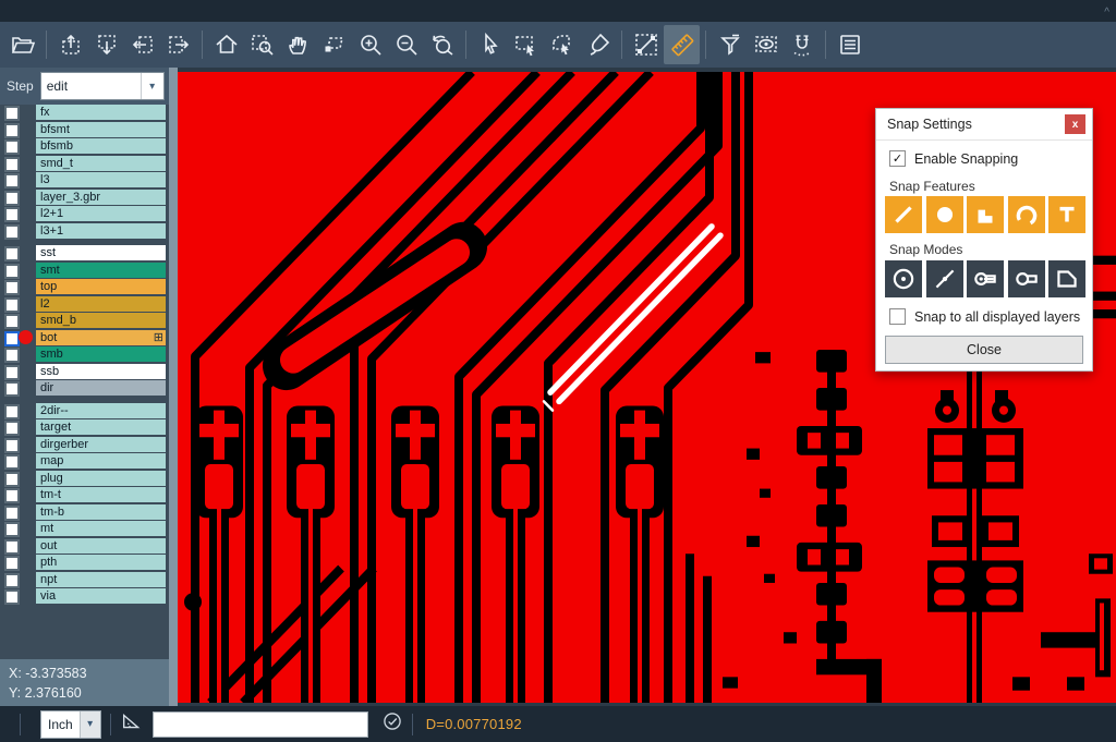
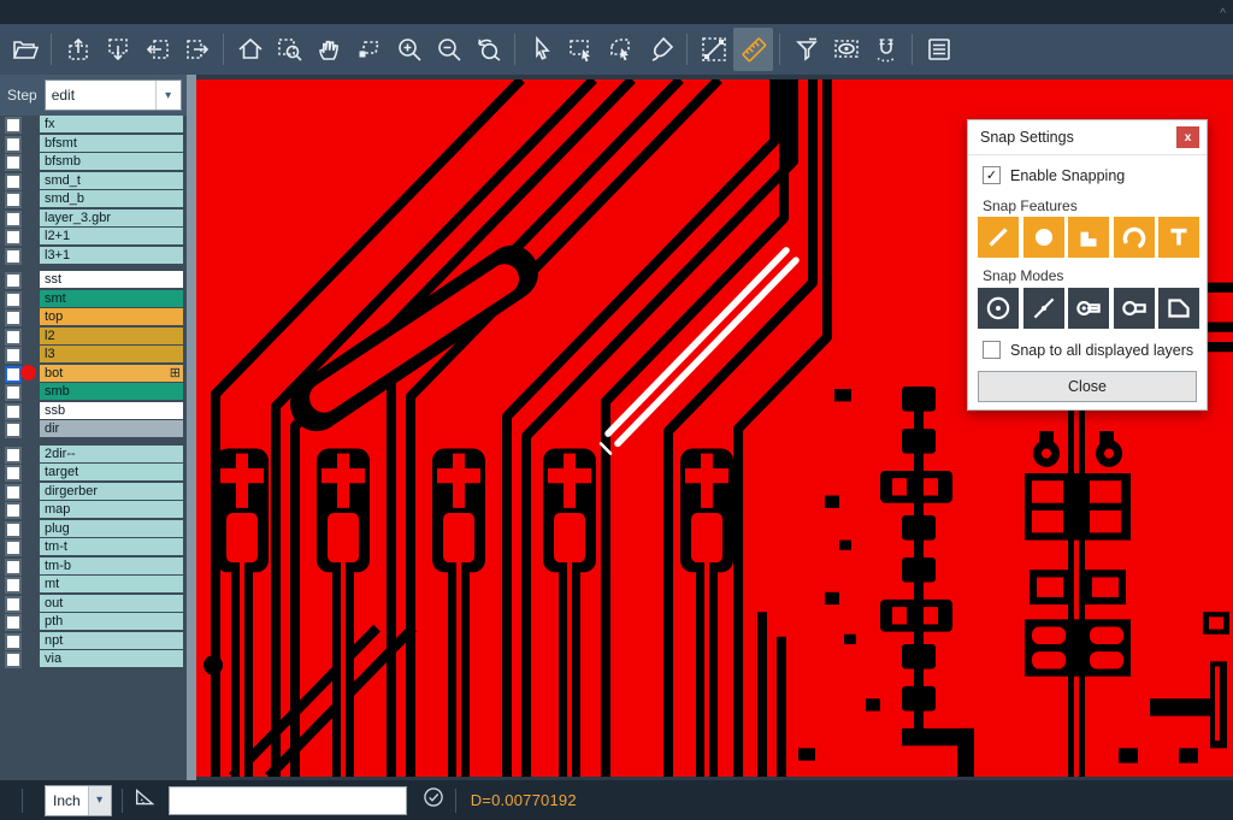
  ^
  Step
  edit
  ▾
  fx
  bfsmt
  bfsmb
  smd_t
- l3
+ smd_b
  layer_3.gbr
  l2+1
  l3+1
  sst
  smt
  top
  l2
- smd_b
+ l3
  bot
  ⊞
  smb
  ssb
  dir
  2dir--
  target
  dirgerber
  map
  plug
  tm-t
  tm-b
  mt
  out
  pth
  npt
  via
- X: -3.373583
- Y: 2.376160
  Snap Settings
  x
  ✓
  Enable Snapping
  Snap Features
  Snap Modes
  Snap to all displayed layers
  Close
  Inch
  ▾
  D=0.00770192
